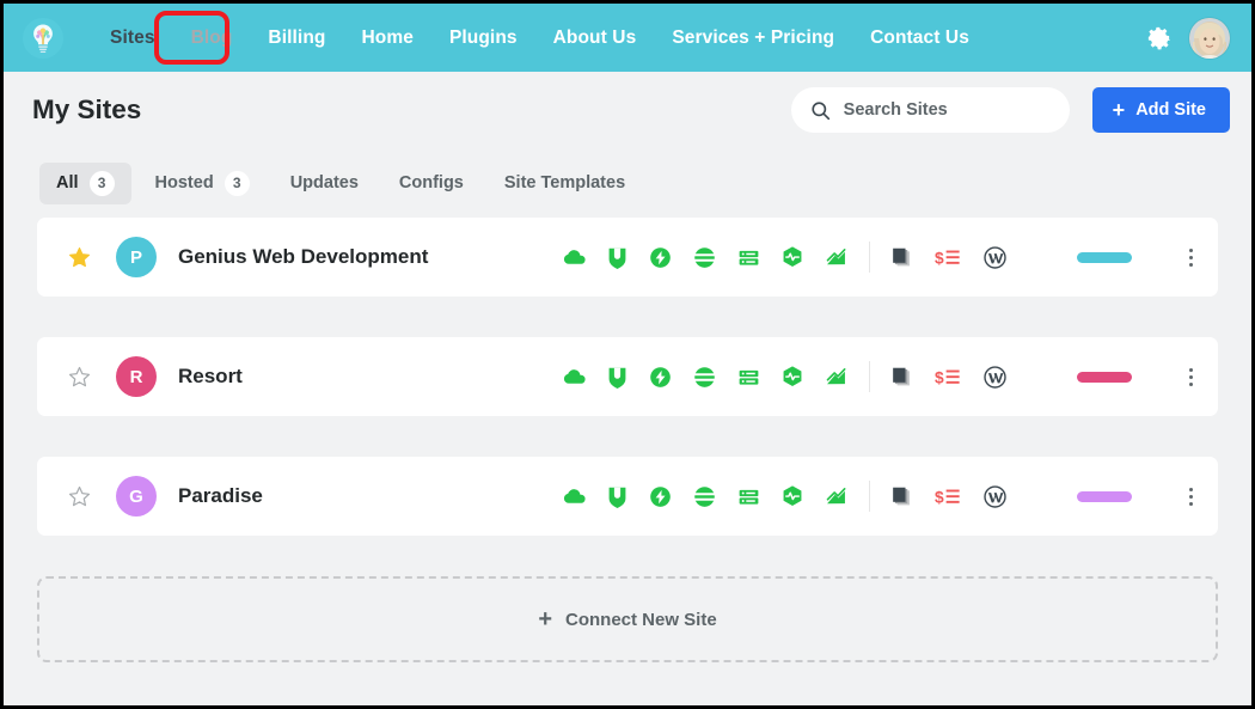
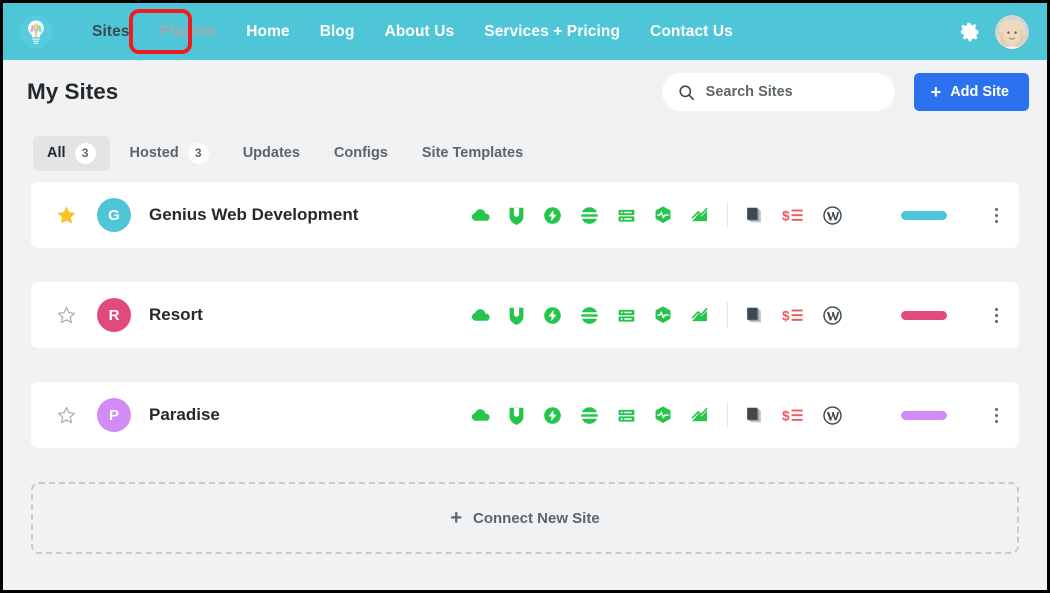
  Sites
- Blog
+ Plugins
- Billing
  Home
- Plugins
+ Blog
  About Us
  Services + Pricing
  Contact Us
  My Sites
  Search Sites
  +
  Add Site
  All
  3
  Hosted
  3
  Updates
  Configs
  Site Templates
- P
+ G
  Genius Web Development
  $
  R
  Resort
  $
- G
+ P
  Paradise
  $
  +
  Connect New Site
